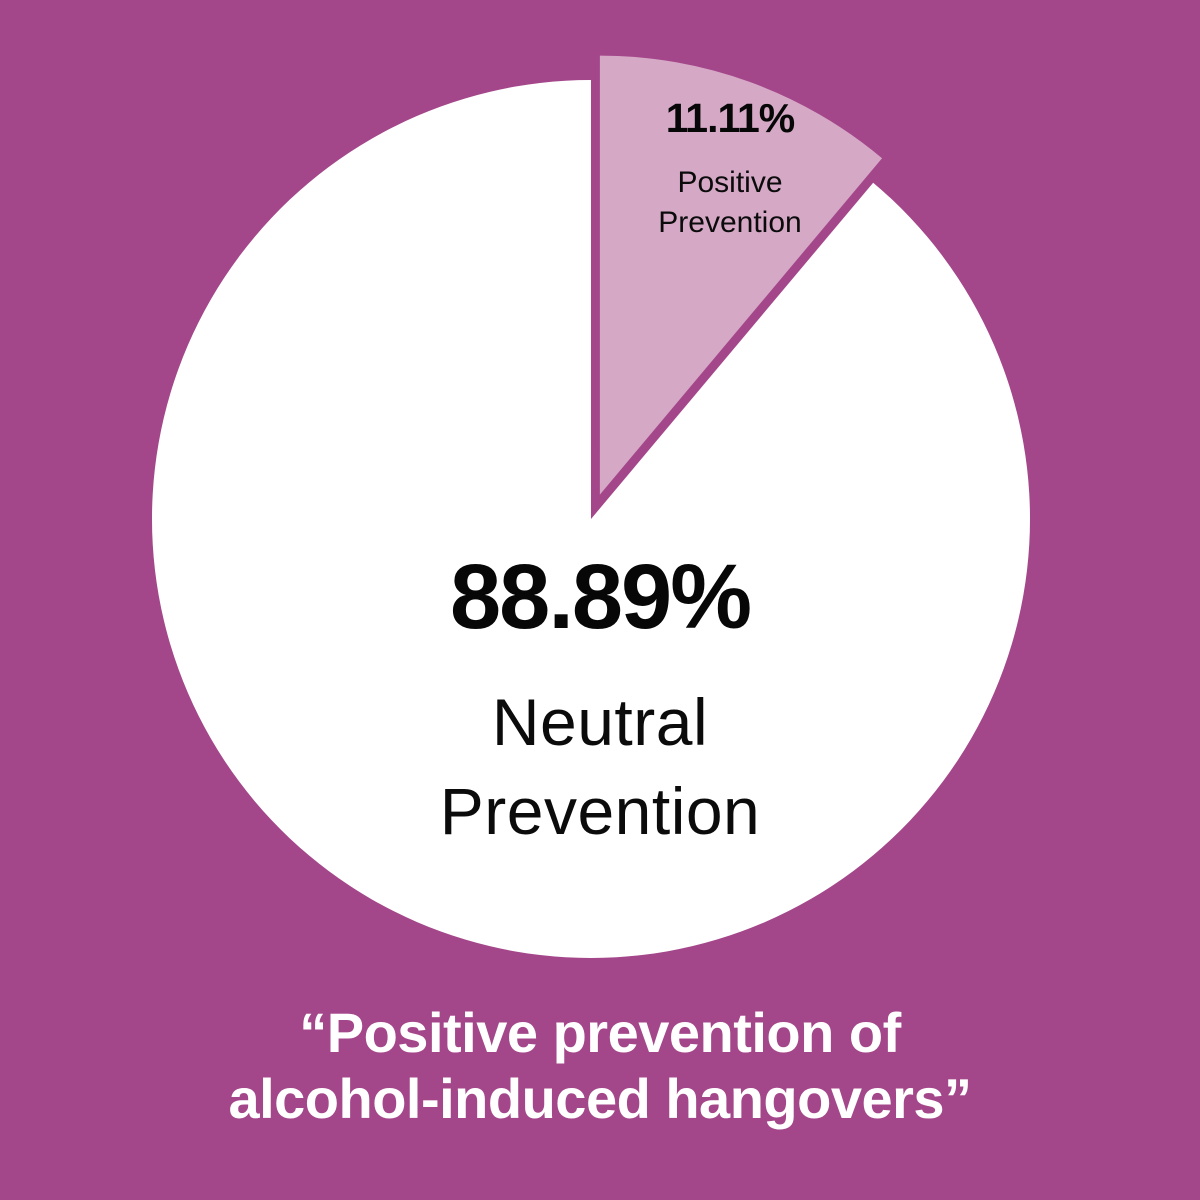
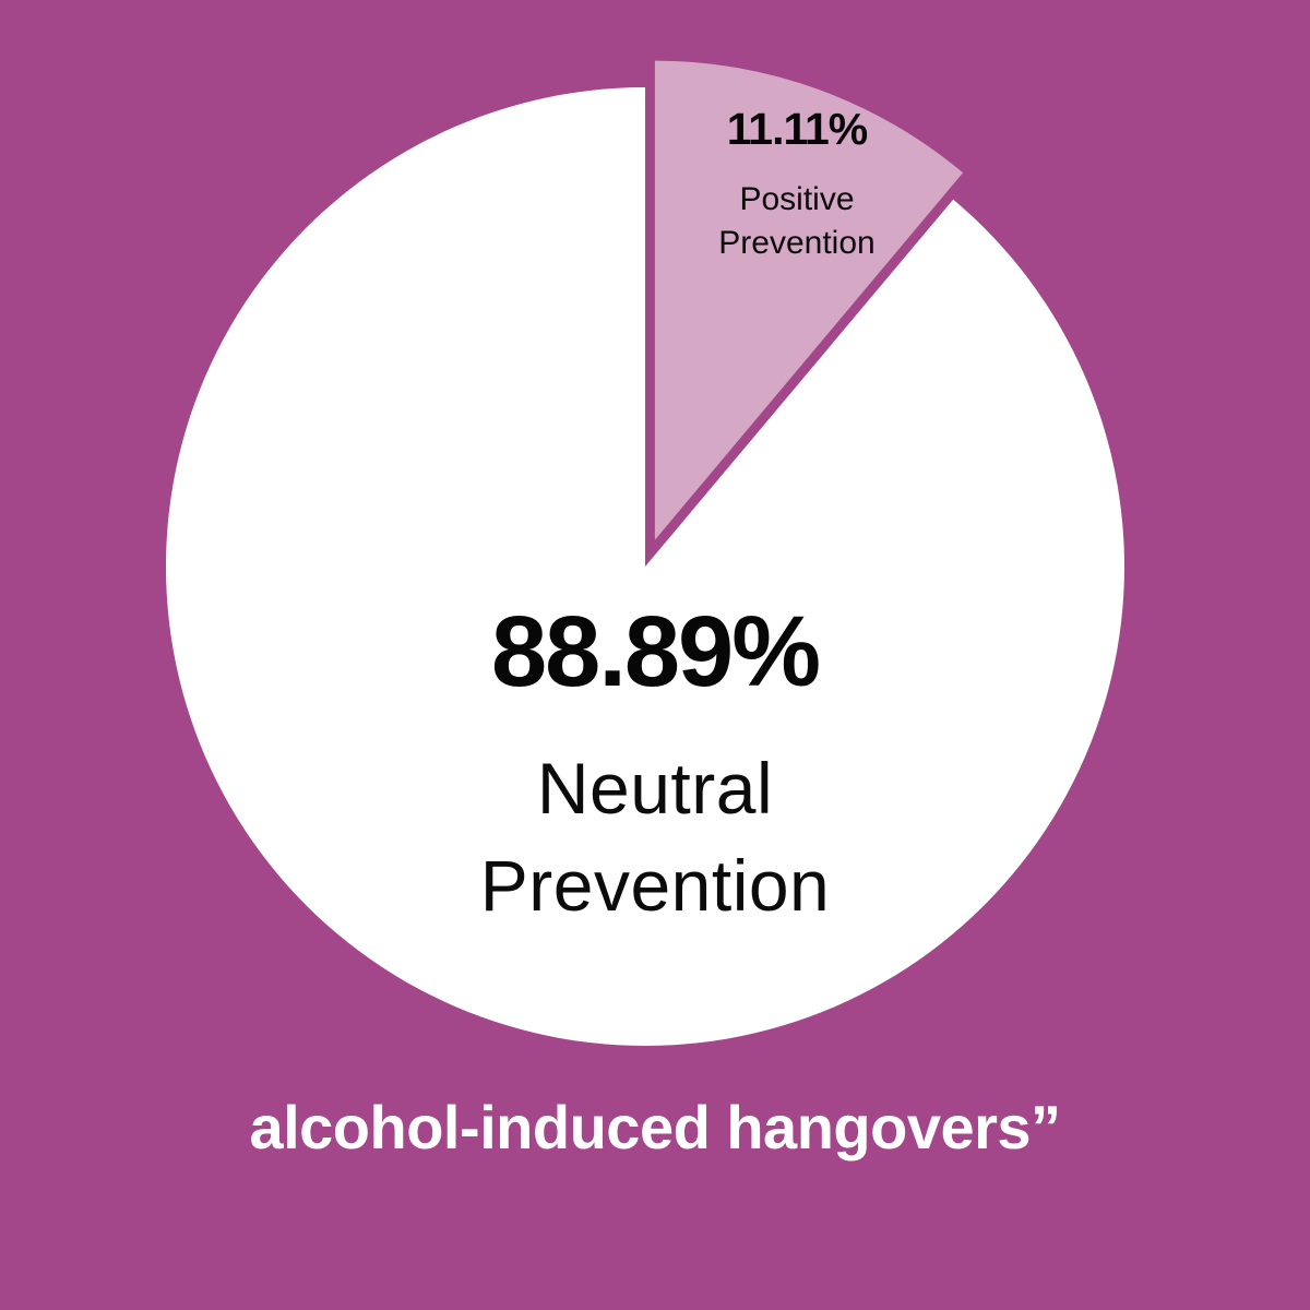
  88.89%
  Neutral
  Prevention
  11.11%
  Positive
  Prevention
- “Positive prevention of
  alcohol-induced hangovers”
